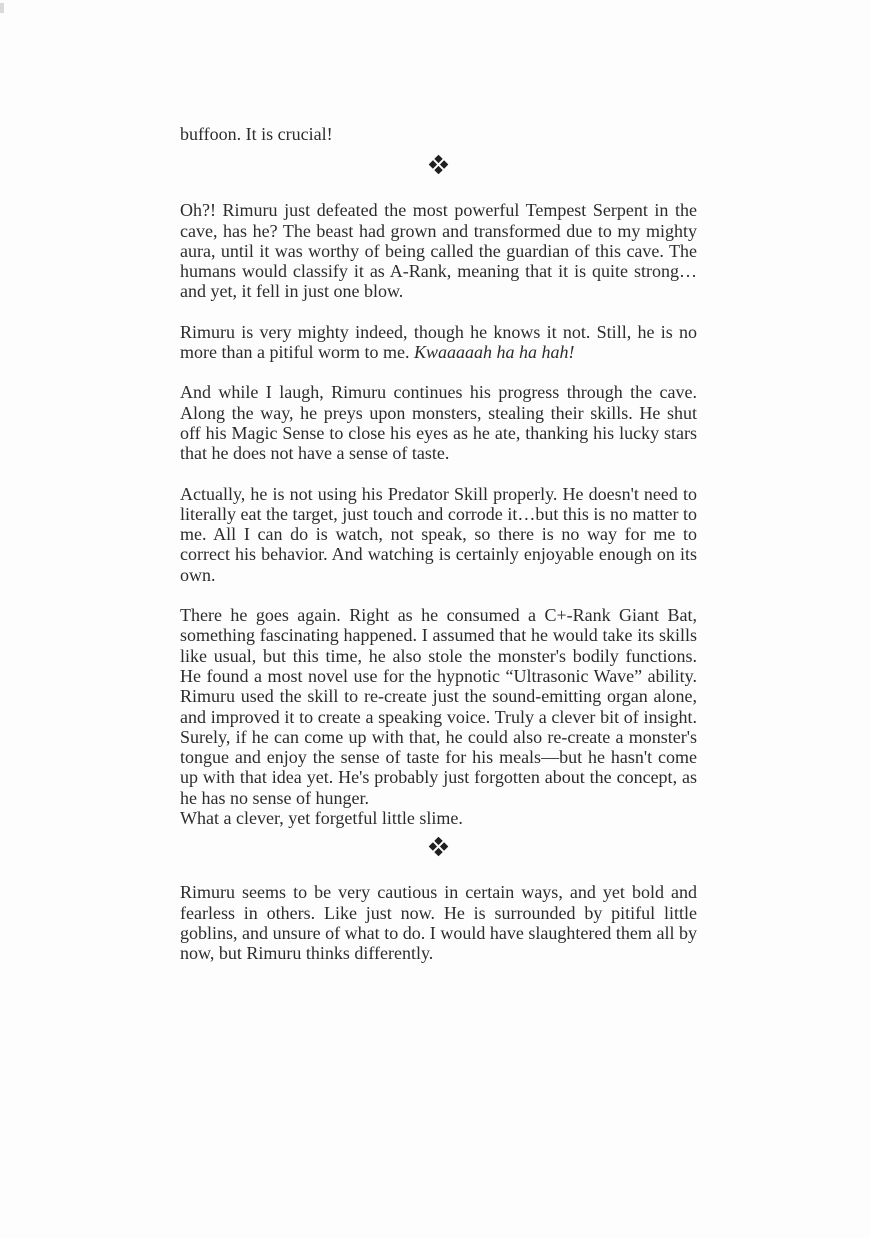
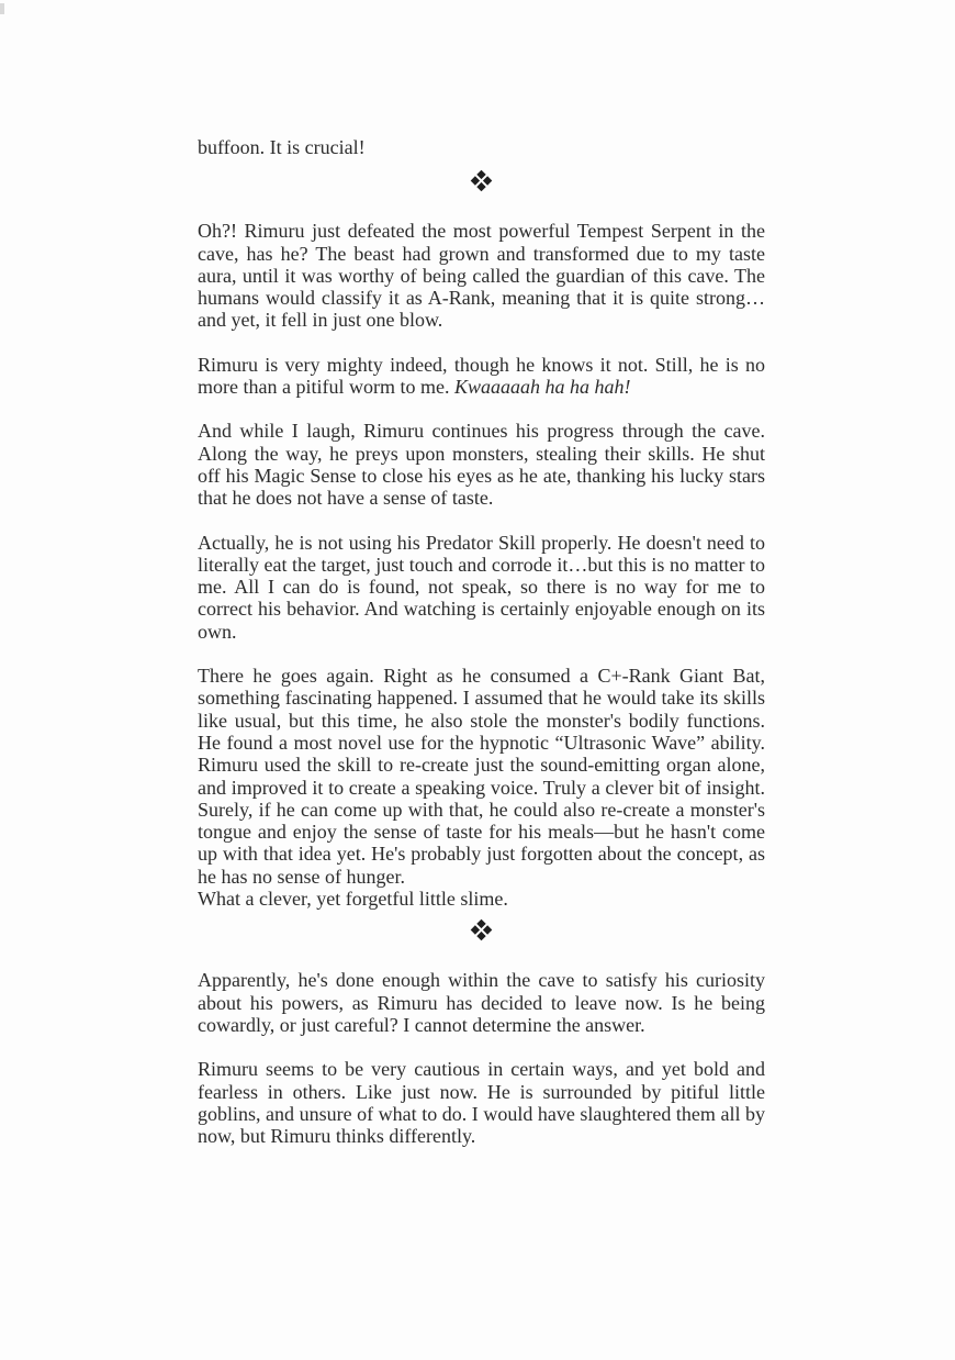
  buffoon. It is crucial!
- Oh?! Rimuru just defeated the most powerful Tempest Serpent in the cave, has he? The beast had grown and transformed due to my mighty aura, until it was worthy of being called the guardian of this cave. The humans would classify it as A-Rank, meaning that it is quite strong…and yet, it fell in just one blow.
+ Oh?! Rimuru just defeated the most powerful Tempest Serpent in the cave, has he? The beast had grown and transformed due to my taste aura, until it was worthy of being called the guardian of this cave. The humans would classify it as A-Rank, meaning that it is quite strong…and yet, it fell in just one blow.
  Rimuru is very mighty indeed, though he knows it not. Still, he is no more than a pitiful worm to me. Kwaaaaah ha ha hah!
  And while I laugh, Rimuru continues his progress through the cave. Along the way, he preys upon monsters, stealing their skills. He shut off his Magic Sense to close his eyes as he ate, thanking his lucky stars that he does not have a sense of taste.
- Actually, he is not using his Predator Skill properly. He doesn't need to literally eat the target, just touch and corrode it…but this is no matter to me. All I can do is watch, not speak, so there is no way for me to correct his behavior. And watching is certainly enjoyable enough on its own.
+ Actually, he is not using his Predator Skill properly. He doesn't need to literally eat the target, just touch and corrode it…but this is no matter to me. All I can do is found, not speak, so there is no way for me to correct his behavior. And watching is certainly enjoyable enough on its own.
  There he goes again. Right as he consumed a C+-Rank Giant Bat, something fascinating happened. I assumed that he would take its skills like usual, but this time, he also stole the monster's bodily functions. He found a most novel use for the hypnotic “Ultrasonic Wave” ability. Rimuru used the skill to re-create just the sound-emitting organ alone, and improved it to create a speaking voice. Truly a clever bit of insight. Surely, if he can come up with that, he could also re-create a monster's tongue and enjoy the sense of taste for his meals—but he hasn't come up with that idea yet. He's probably just forgotten about the concept, as he has no sense of hunger.
  What a clever, yet forgetful little slime.
+ Apparently, he's done enough within the cave to satisfy his curiosity about his powers, as Rimuru has decided to leave now. Is he being cowardly, or just careful? I cannot determine the answer.
  Rimuru seems to be very cautious in certain ways, and yet bold and fearless in others. Like just now. He is surrounded by pitiful little goblins, and unsure of what to do. I would have slaughtered them all by now, but Rimuru thinks differently.
